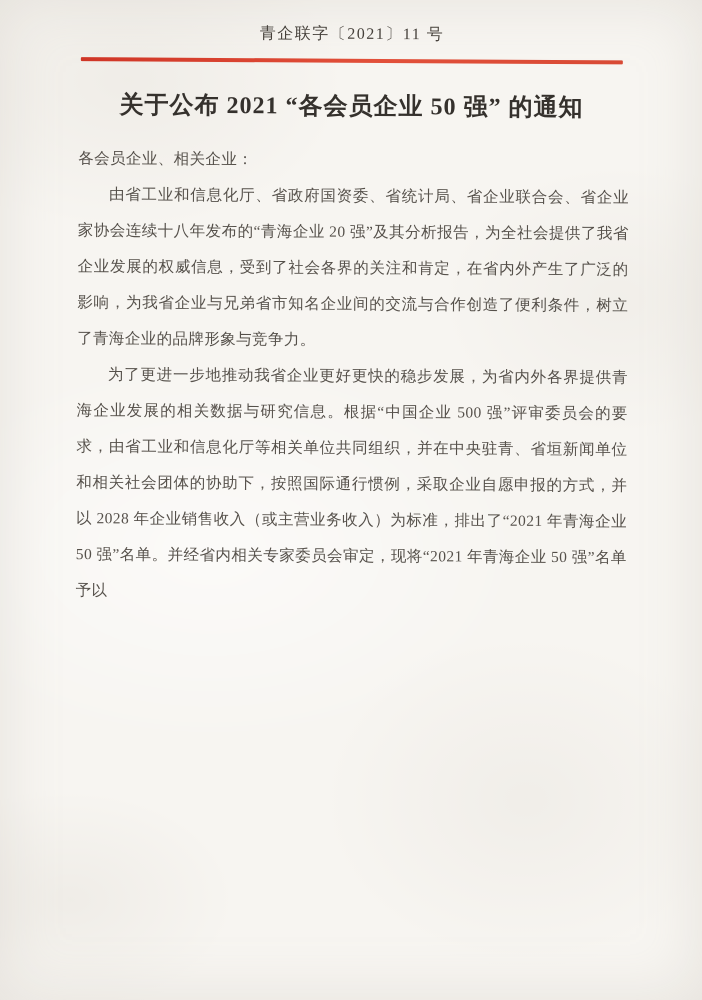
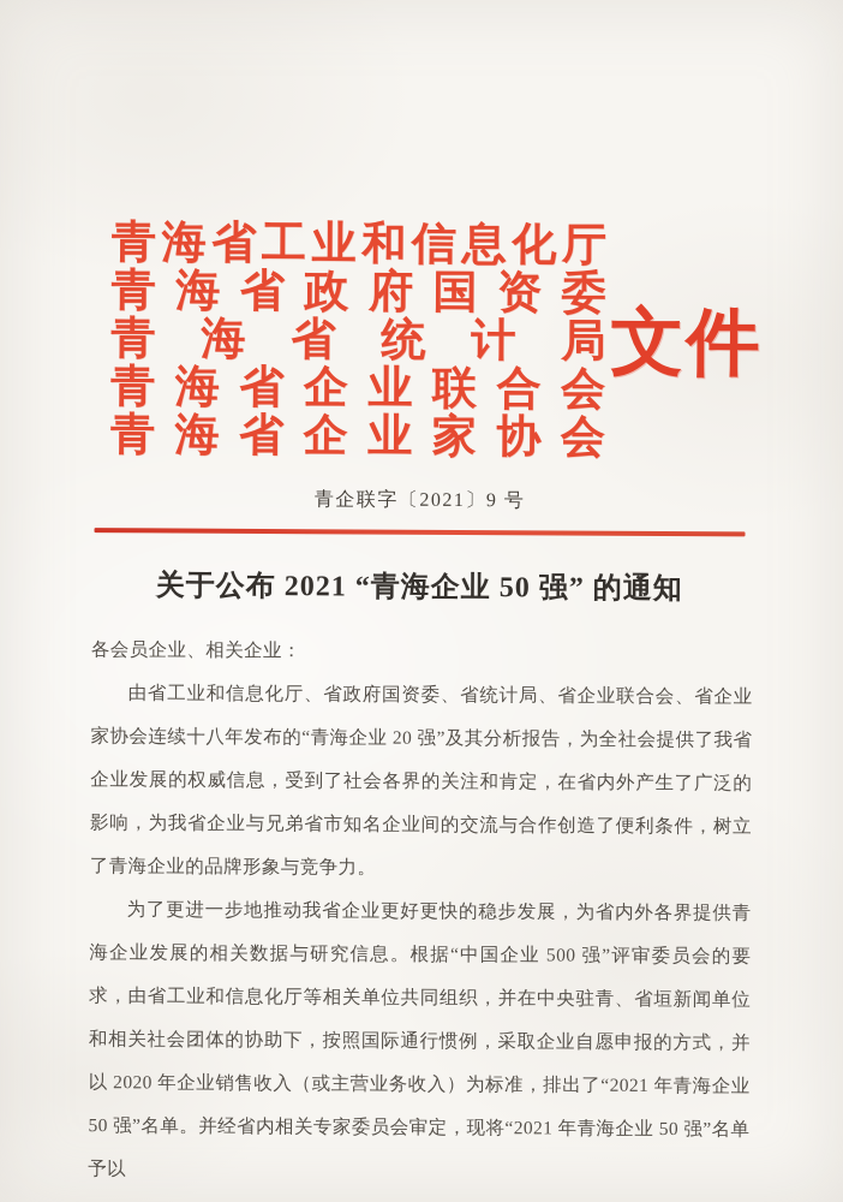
+ 青海省工业和信息化厅
+ 青海省政府国资委
+ 青海省统计局
+ 青海省企业联合会
+ 青海省企业家协会
+ 文件
- 青企联字〔2021〕11 号
+ 青企联字〔2021〕9 号
- 关于公布 2021 “各会员企业 50 强” 的通知
+ 关于公布 2021 “青海企业 50 强” 的通知
  各会员企业、相关企业：
  由省工业和信息化厅、省政府国资委、省统计局、省企业联合会、省企业家协会连续十八年发布的“青海企业 20 强”及其分析报告，为全社会提供了我省企业发展的权威信息，受到了社会各界的关注和肯定，在省内外产生了广泛的影响，为我省企业与兄弟省市知名企业间的交流与合作创造了便利条件，树立了青海企业的品牌形象与竞争力。
- 为了更进一步地推动我省企业更好更快的稳步发展，为省内外各界提供青海企业发展的相关数据与研究信息。根据“中国企业 500 强”评审委员会的要求，由省工业和信息化厅等相关单位共同组织，并在中央驻青、省垣新闻单位和相关社会团体的协助下，按照国际通行惯例，采取企业自愿申报的方式，并以 2028 年企业销售收入（或主营业务收入）为标准，排出了“2021 年青海企业 50 强”名单。并经省内相关专家委员会审定，现将“2021 年青海企业 50 强”名单予以
+ 为了更进一步地推动我省企业更好更快的稳步发展，为省内外各界提供青海企业发展的相关数据与研究信息。根据“中国企业 500 强”评审委员会的要求，由省工业和信息化厅等相关单位共同组织，并在中央驻青、省垣新闻单位和相关社会团体的协助下，按照国际通行惯例，采取企业自愿申报的方式，并以 2020 年企业销售收入（或主营业务收入）为标准，排出了“2021 年青海企业 50 强”名单。并经省内相关专家委员会审定，现将“2021 年青海企业 50 强”名单予以
